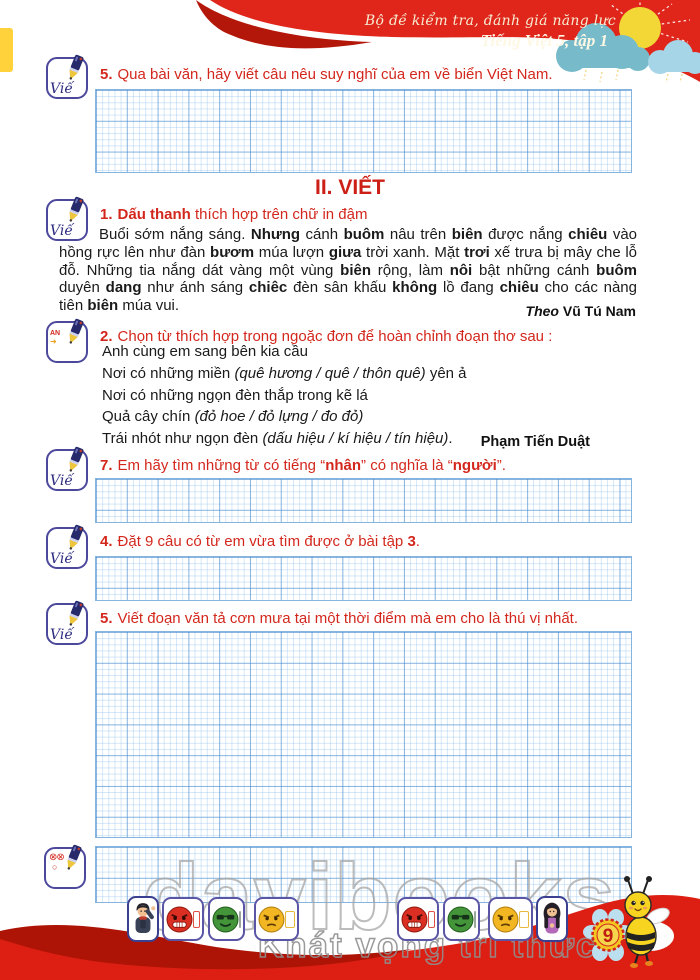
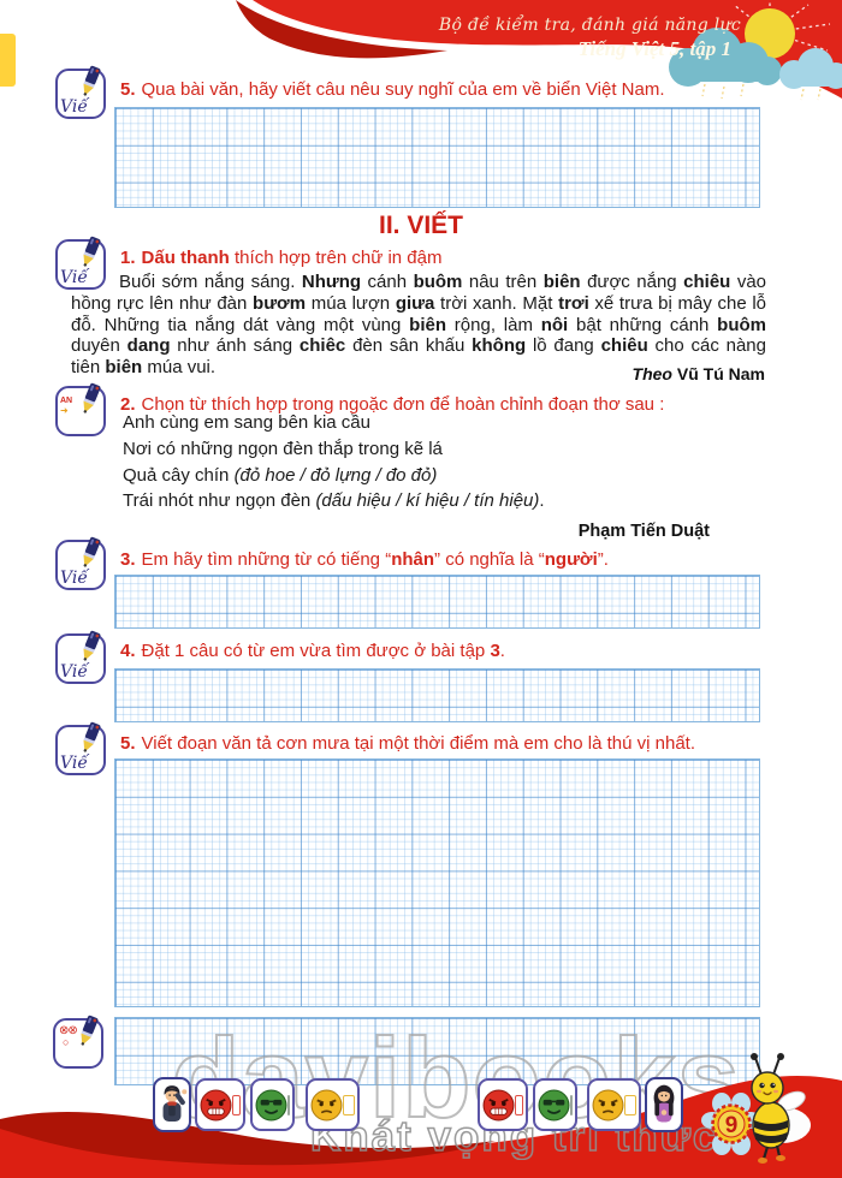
  Bộ đề kiểm tra, đánh giá năng lực
  Tiếng Việt 5, tập 1
  Viế
  5. Qua bài văn, hãy viết câu nêu suy nghĩ của em về biển Việt Nam.
  II. VIẾT
  Viế
  1. Dấu thanh thích hợp trên chữ in đậm
  Buổi sớm nắng sáng. Nhưng cánh buôm nâu trên biên được nắng chiêu vào hồng rực lên như đàn bươm múa lượn giưa trời xanh. Mặt trơi xế trưa bị mây che lỗ đỗ. Những tia nắng dát vàng một vùng biên rộng, làm nôi bật những cánh buôm duyên dang như ánh sáng chiêc đèn sân khấu không lồ đang chiêu cho các nàng tiên biên múa vui.
  Theo Vũ Tú Nam
  ➜
  2. Chọn từ thích hợp trong ngoặc đơn để hoàn chỉnh đoạn thơ sau :
  Anh cùng em sang bên kia cầu
- Nơi có những miền (quê hương / quê / thôn quê) yên ả
  Nơi có những ngọn đèn thắp trong kẽ lá
  Quả cây chín (đỏ hoe / đỏ lựng / đo đỏ)
  Trái nhót như ngọn đèn (dấu hiệu / kí hiệu / tín hiệu).
  Phạm Tiến Duật
  Viế
- 7. Em hãy tìm những từ có tiếng “nhân” có nghĩa là “người”.
+ 3. Em hãy tìm những từ có tiếng “nhân” có nghĩa là “người”.
  Viế
- 4. Đặt 9 câu có từ em vừa tìm được ở bài tập 3.
+ 4. Đặt 1 câu có từ em vừa tìm được ở bài tập 3.
  Viế
  5. Viết đoạn văn tả cơn mưa tại một thời điểm mà em cho là thú vị nhất.
  ⊗⊗
  ○
  Khát vọng tri thức
  9
